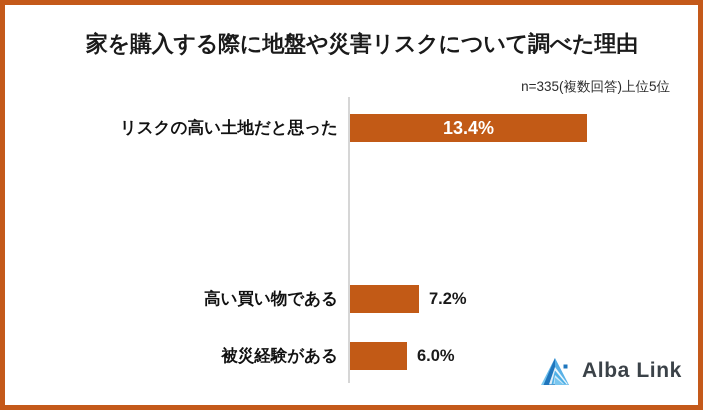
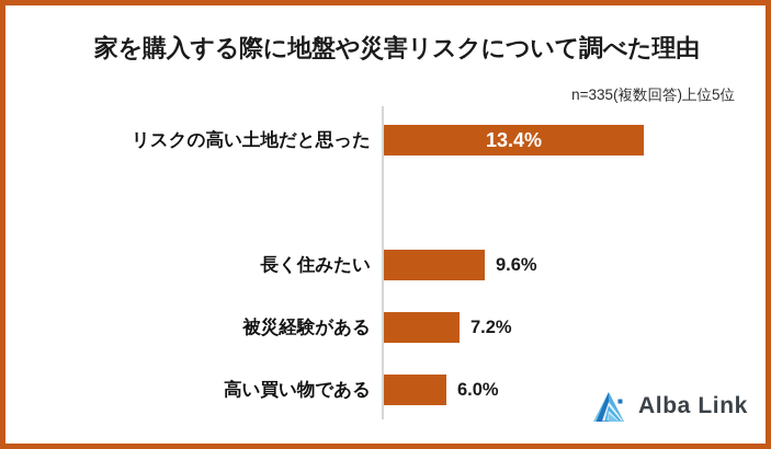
  家を購入する際に地盤や災害リスクについて調べた理由
  n=335(複数回答)上位5位
  リスクの高い土地だと思った
  13.4%
+ 長く住みたい
+ 9.6%
- 高い買い物である
+ 被災経験がある
  7.2%
- 被災経験がある
+ 高い買い物である
  6.0%
  Alba Link
